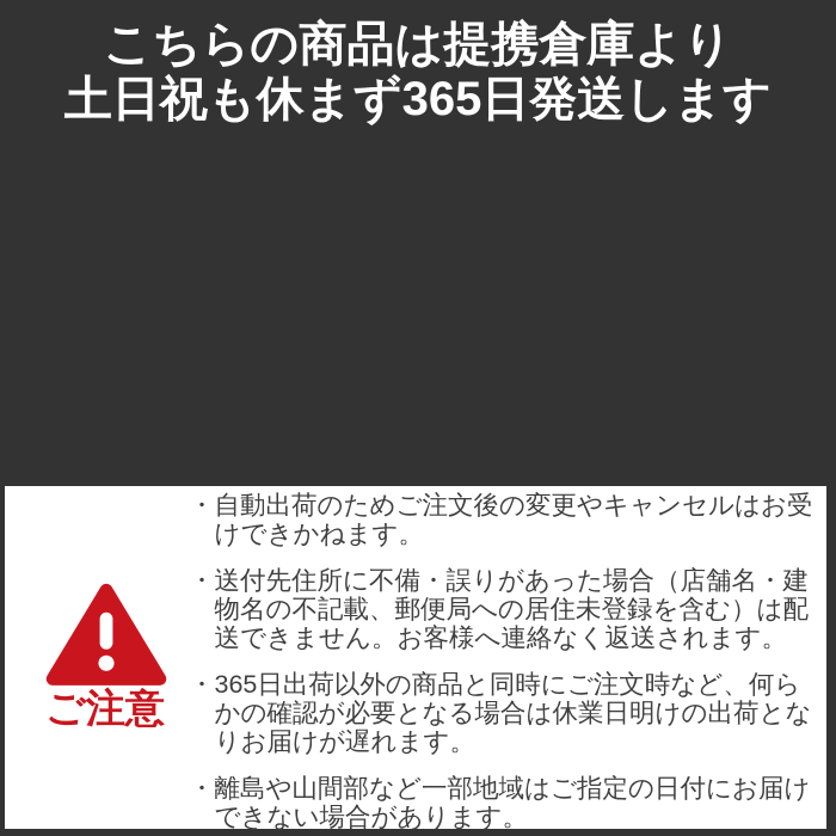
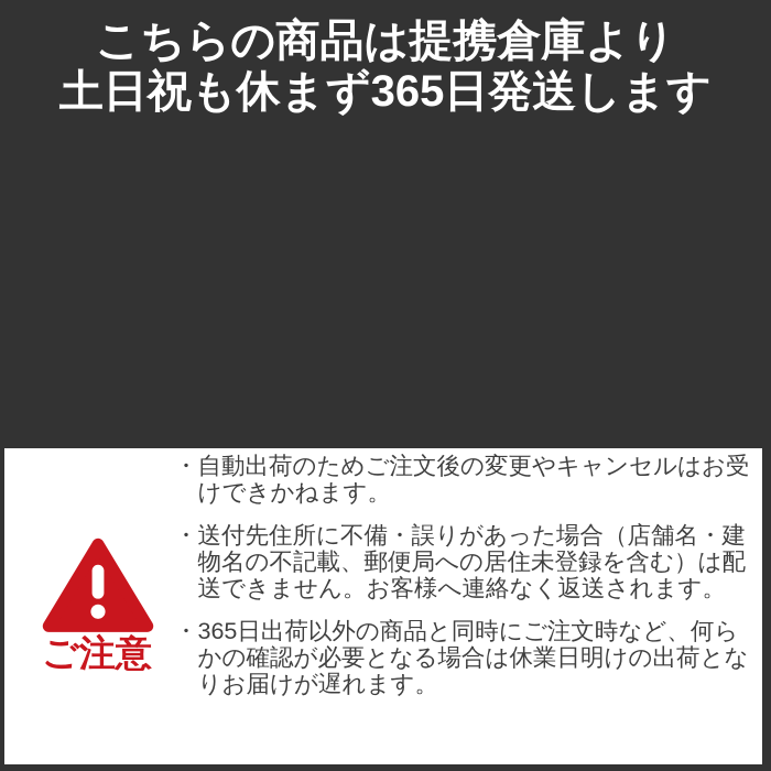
  こちらの商品は提携倉庫より
  土日祝も休まず365日発送します
  ご注意
  ・自動出荷のためご注文後の変更やキャンセルはお受けできかねます。
  ・送付先住所に不備・誤りがあった場合（店舗名・建物名の不記載、郵便局への居住未登録を含む）は配送できません。お客様へ連絡なく返送されます。
  ・365日出荷以外の商品と同時にご注文時など、何らかの確認が必要となる場合は休業日明けの出荷となりお届けが遅れます。
- ・離島や山間部など一部地域はご指定の日付にお届けできない場合があります。
